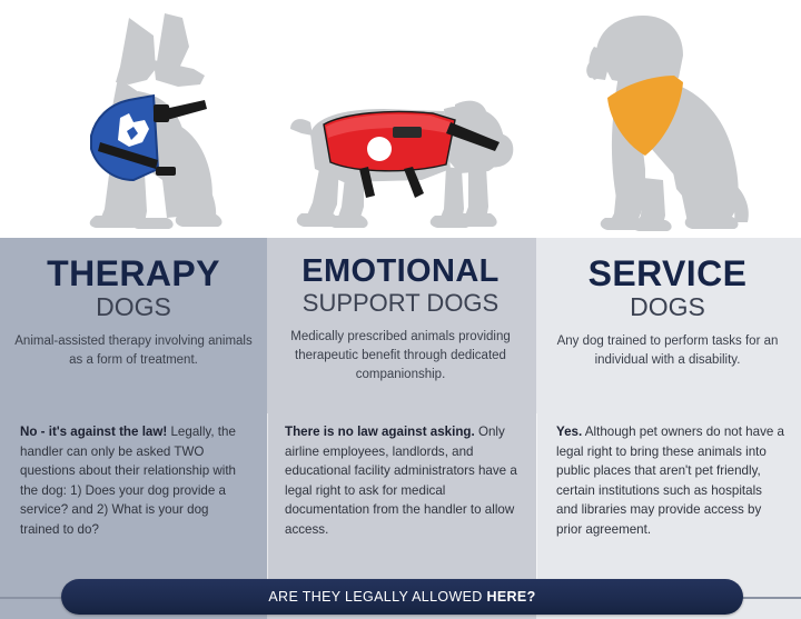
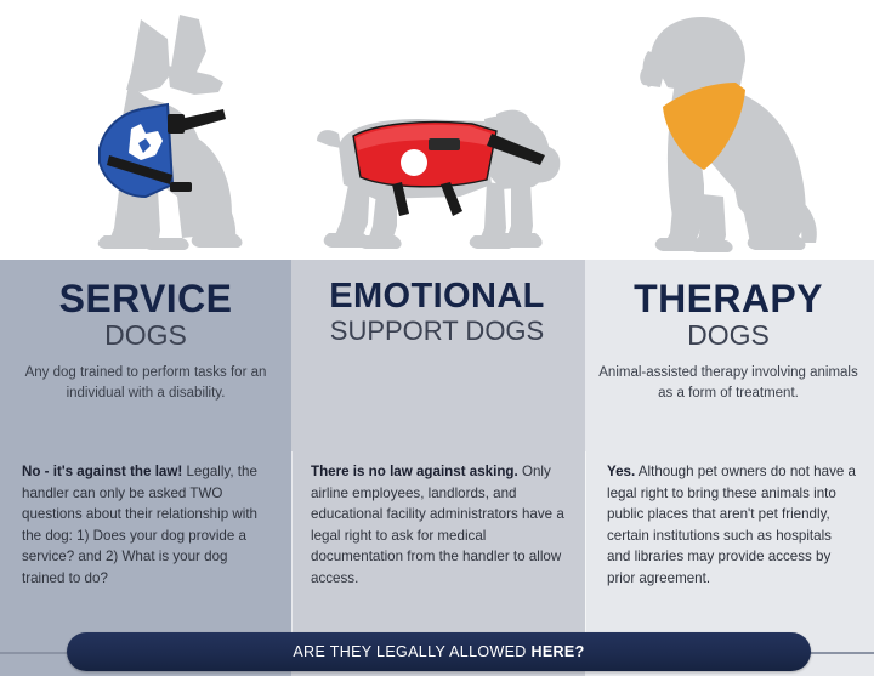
- THERAPY
+ SERVICE
  DOGS
- Animal-assisted therapy involving animals as a form of treatment.
+ Any dog trained to perform tasks for an individual with a disability.
  EMOTIONAL
  SUPPORT DOGS
- Medically prescribed animals providing therapeutic benefit through dedicated companionship.
- SERVICE
+ THERAPY
  DOGS
- Any dog trained to perform tasks for an individual with a disability.
+ Animal-assisted therapy involving animals as a form of treatment.
  No - it's against the law! Legally, the handler can only be asked TWO questions about their relationship with the dog: 1) Does your dog provide a service? and 2) What is your dog trained to do?
  There is no law against asking. Only airline employees, landlords, and educational facility administrators have a legal right to ask for medical documentation from the handler to allow access.
  Yes. Although pet owners do not have a legal right to bring these animals into public places that aren't pet friendly, certain institutions such as hospitals and libraries may provide access by prior agreement.
  ARE THEY LEGALLY ALLOWED HERE?
